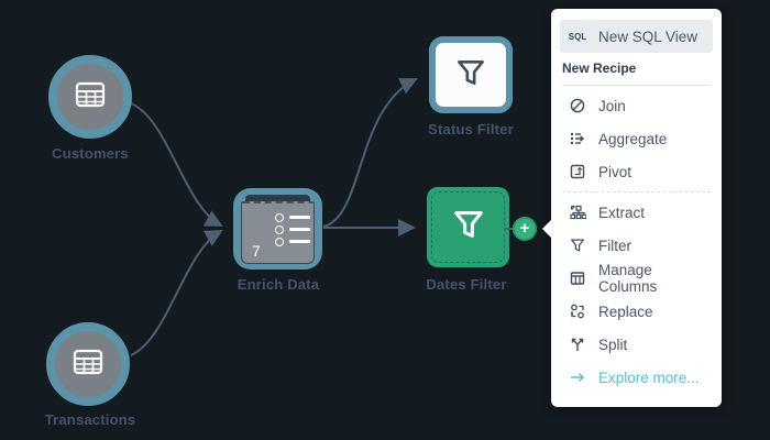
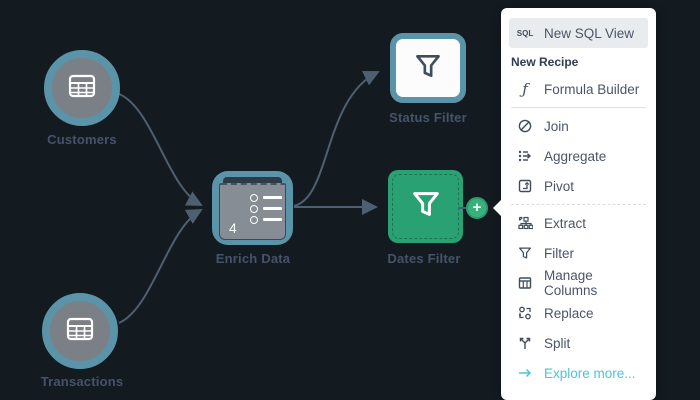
  Customers
  Transactions
- 7
+ 4
  Enrich Data
  Status Filter
  Dates Filter
  +
  SQL
  New SQL View
  New Recipe
+ ƒ
+ Formula Builder
  Join
  Aggregate
  Pivot
  Extract
  Filter
  Manage Columns
  Replace
  Split
  Explore more...
